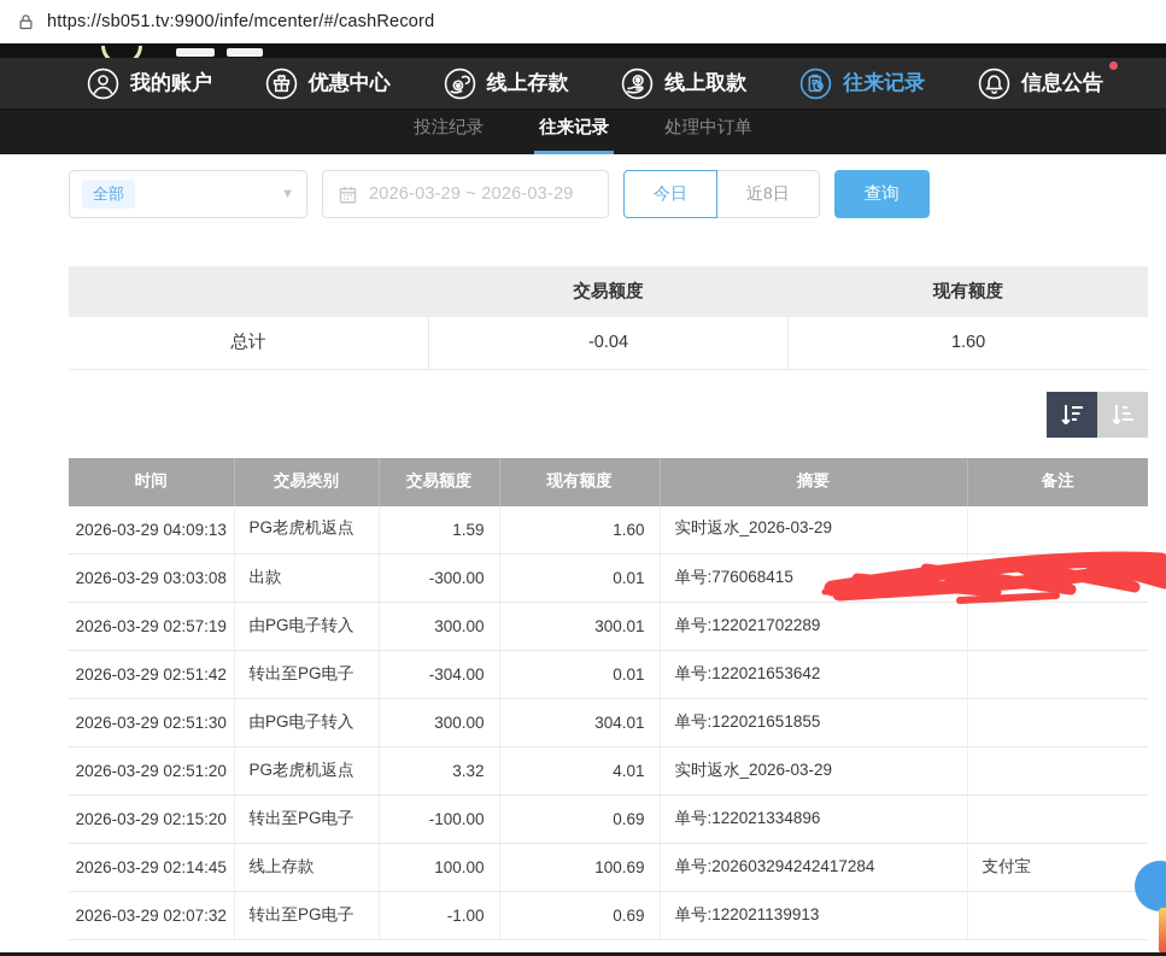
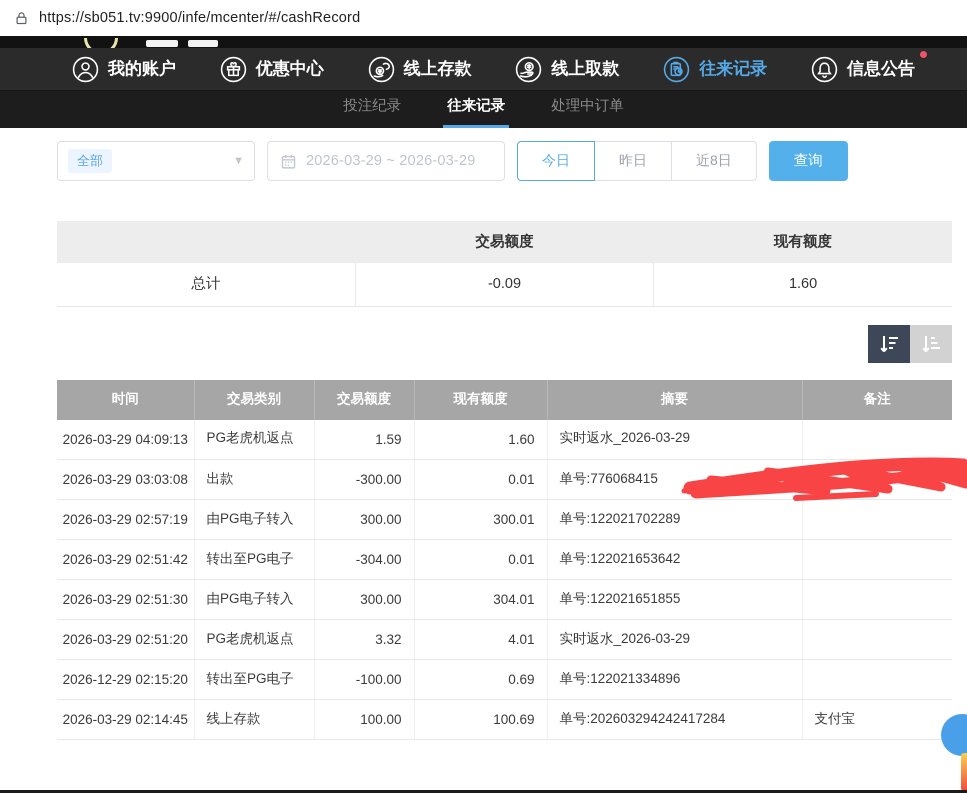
  https://sb051.tv:9900/infe/mcenter/#/cashRecord
  我的账户
  优惠中心
  线上存款
  线上取款
  往来记录
  信息公告
  投注纪录
  往来记录
  处理中订单
  全部
  ▼
  2026-03-29 ~ 2026-03-29
  今日
+ 昨日
  近8日
  查询
  	交易额度	现有额度
- 总计	-0.04	1.60
+ 总计	-0.09	1.60
  时间	交易类别	交易额度	现有额度	摘要	备注
  2026-03-29 04:09:13	PG老虎机返点	1.59	1.60	实时返水_2026-03-29
  2026-03-29 03:03:08	出款	-300.00	0.01	单号:776068415
  2026-03-29 02:57:19	由PG电子转入	300.00	300.01	单号:122021702289
  2026-03-29 02:51:42	转出至PG电子	-304.00	0.01	单号:122021653642
  2026-03-29 02:51:30	由PG电子转入	300.00	304.01	单号:122021651855
  2026-03-29 02:51:20	PG老虎机返点	3.32	4.01	实时返水_2026-03-29
- 2026-03-29 02:15:20	转出至PG电子	-100.00	0.69	单号:122021334896
+ 2026-12-29 02:15:20	转出至PG电子	-100.00	0.69	单号:122021334896
  2026-03-29 02:14:45	线上存款	100.00	100.69	单号:202603294242417284	支付宝
- 2026-03-29 02:07:32	转出至PG电子	-1.00	0.69	单号:122021139913
